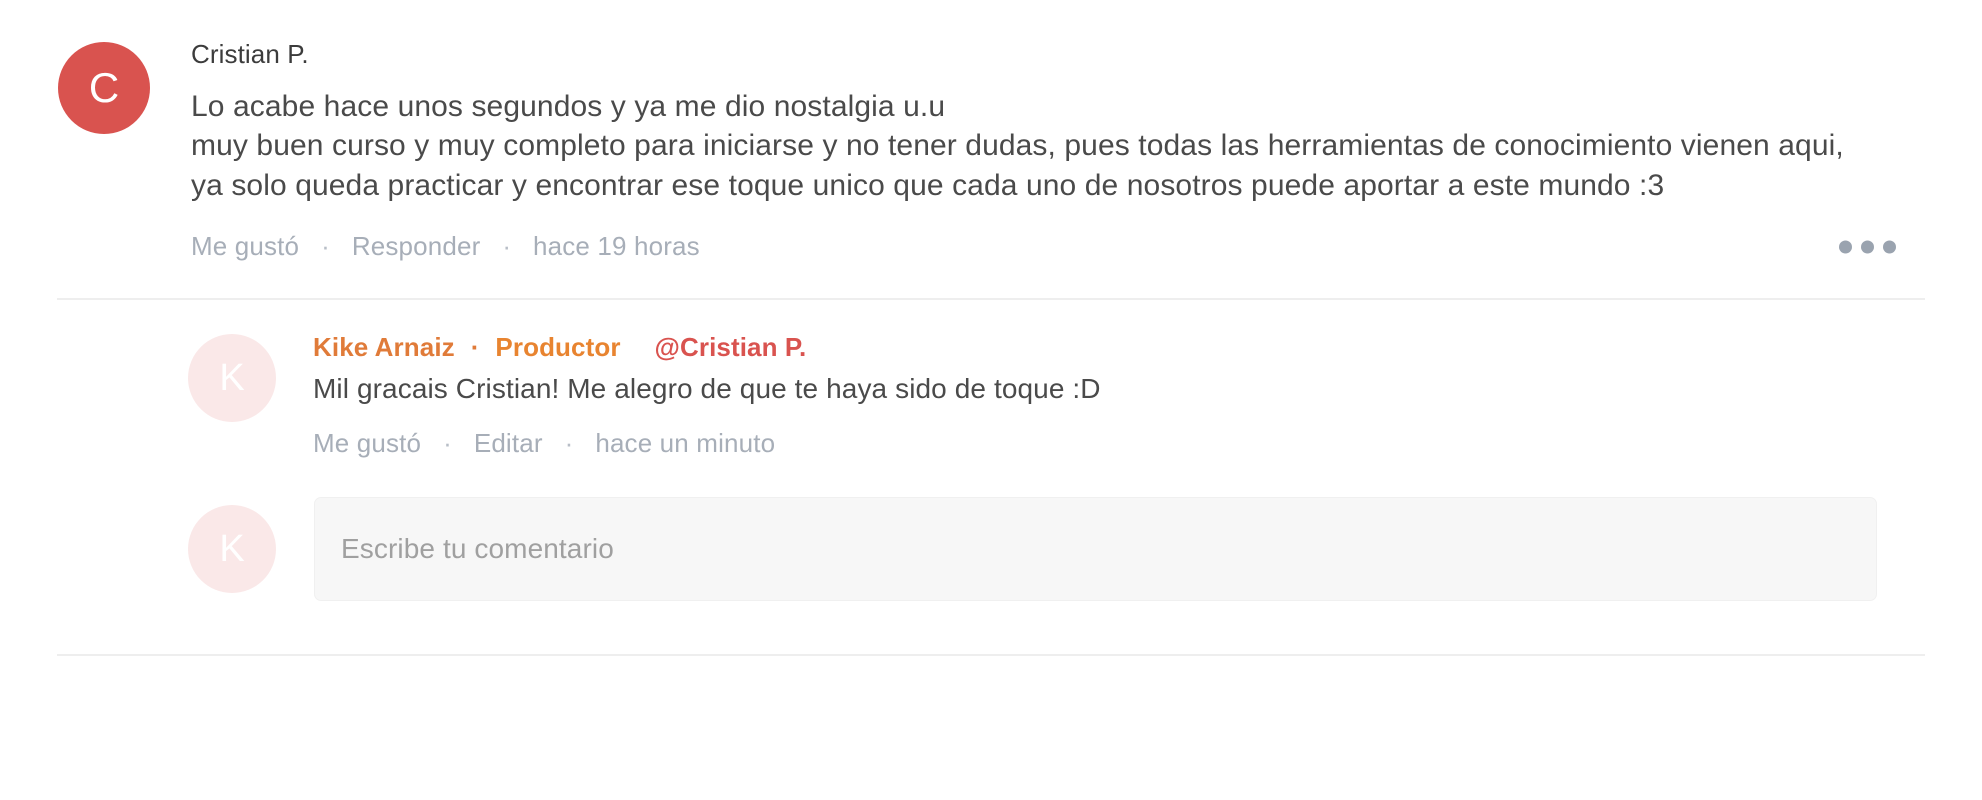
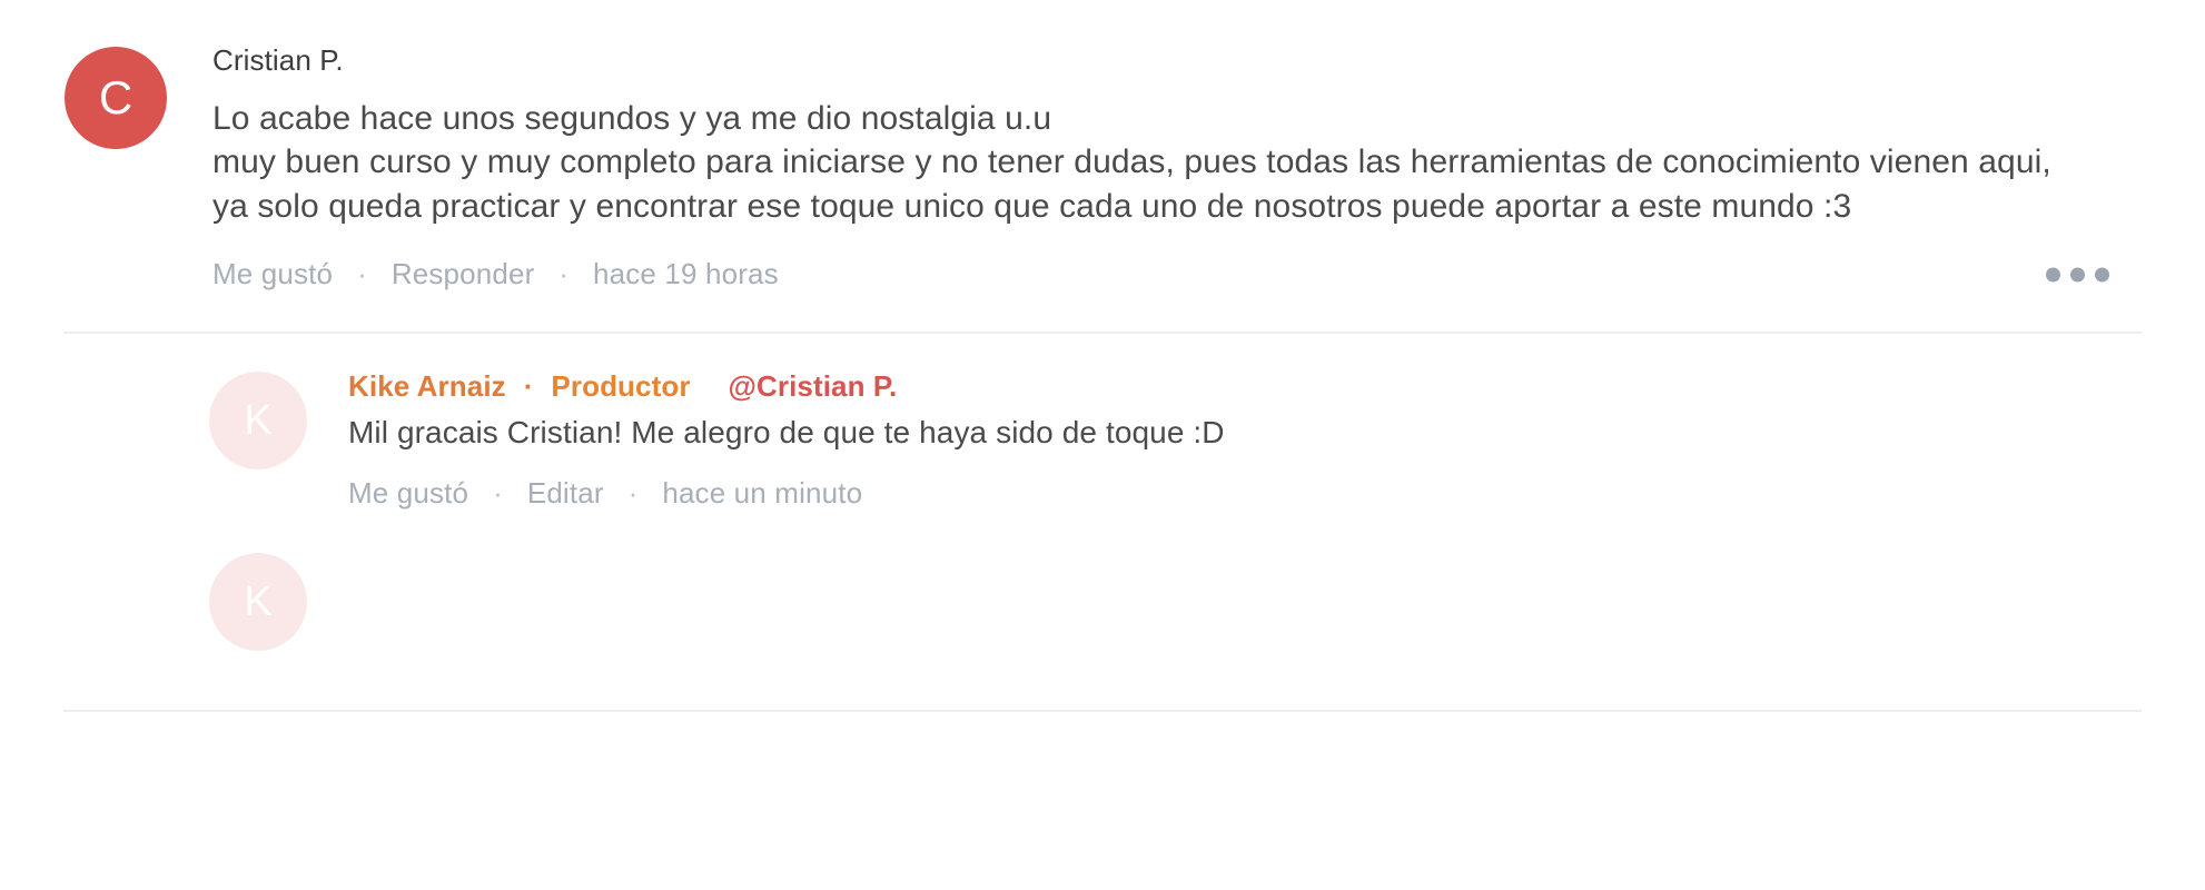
  C
  Cristian P.
  Lo acabe hace unos segundos y ya me dio nostalgia u.u
  muy buen curso y muy completo para iniciarse y no tener dudas, pues todas las herramientas de conocimiento vienen aqui, ya solo queda practicar y encontrar ese toque unico que cada uno de nosotros puede aportar a este mundo :3
  Me gustó
  ·
  Responder
  ·
  hace 19 horas
  Kike Arnaiz
  ·
  Productor
  @Cristian P.
  Mil gracais Cristian! Me alegro de que te haya sido de toque :D
  Me gustó
  ·
  Editar
  ·
  hace un minuto
- Escribe tu comentario
